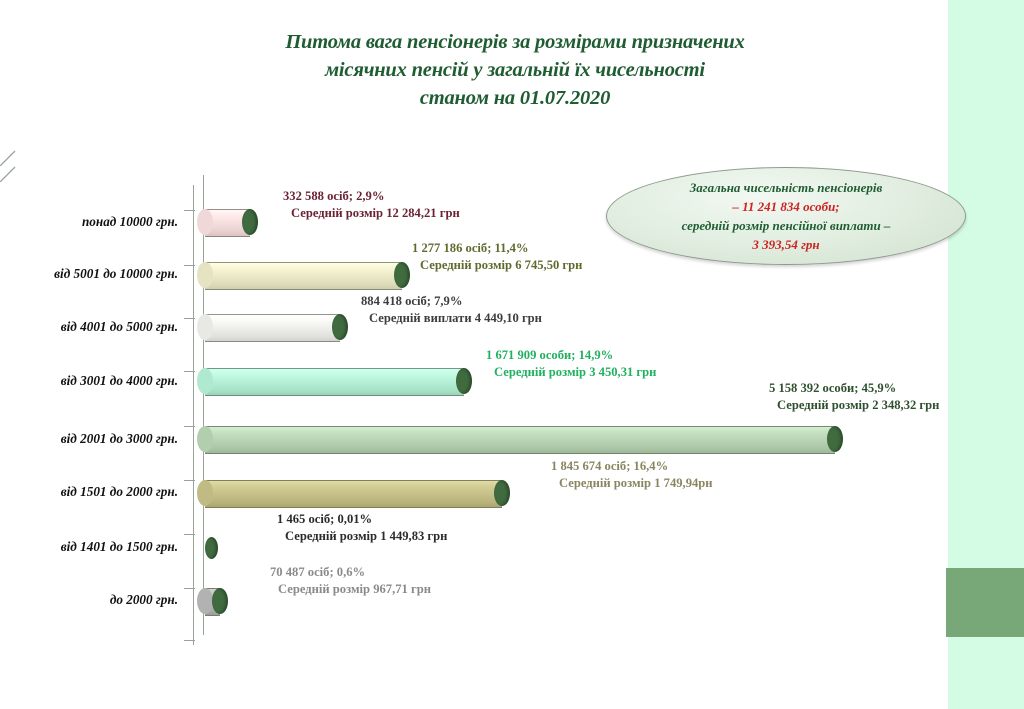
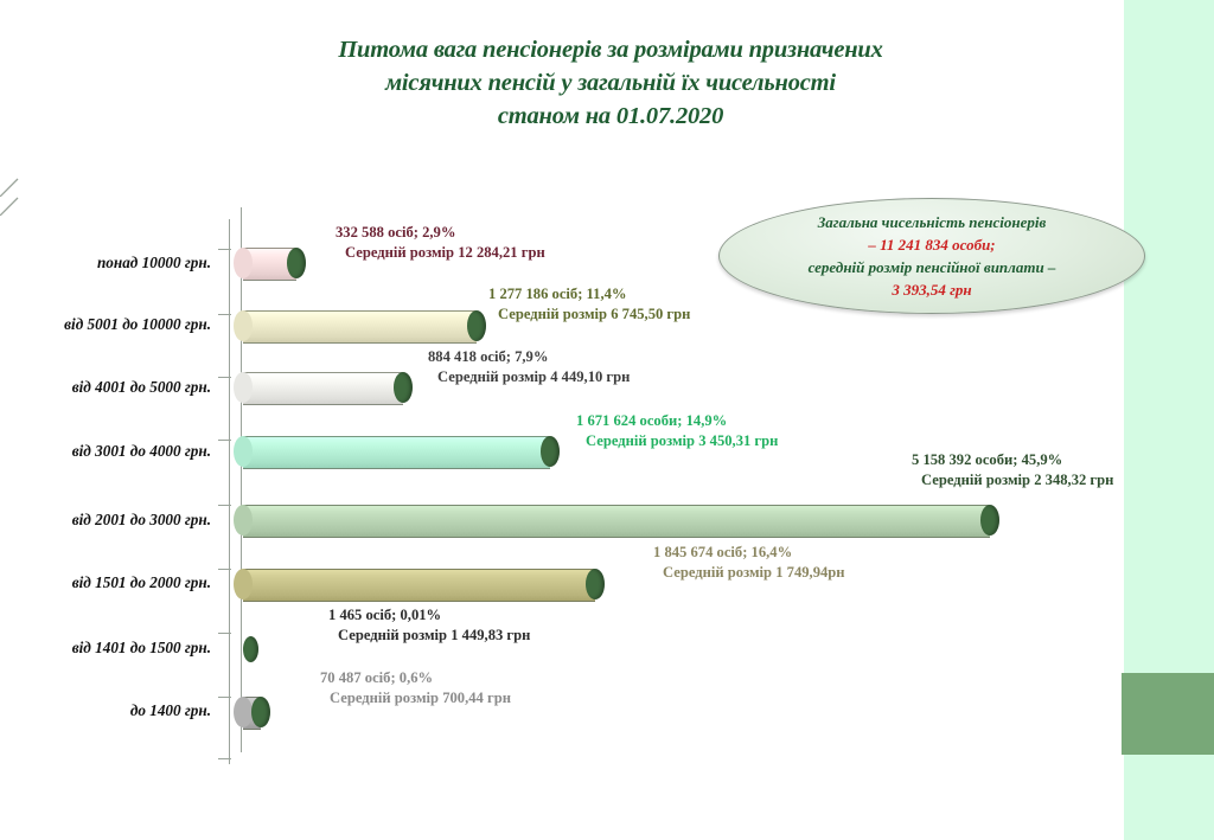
  Питома вага пенсіонерів за розмірами призначених
  місячних пенсій у загальній їх чисельності
  станом на 01.07.2020
  понад 10000 грн.
  від 5001 до 10000 грн.
  від 4001 до 5000 грн.
  від 3001 до 4000 грн.
  від 2001 до 3000 грн.
  від 1501 до 2000 грн.
  від 1401 до 1500 грн.
- до 2000 грн.
+ до 1400 грн.
  332 588 осіб; 2,9%
  Середній розмір 12 284,21 грн
  1 277 186 осіб; 11,4%
  Середній розмір 6 745,50 грн
  884 418 осіб; 7,9%
- Середній виплати 4 449,10 грн
+ Середній розмір 4 449,10 грн
- 1 671 909 особи; 14,9%
+ 1 671 624 особи; 14,9%
  Середній розмір 3 450,31 грн
  5 158 392 особи; 45,9%
  Середній розмір 2 348,32 грн
  1 845 674 осіб; 16,4%
  Середній розмір 1 749,94рн
  1 465 осіб; 0,01%
  Середній розмір 1 449,83 грн
  70 487 осіб; 0,6%
- Середній розмір 967,71 грн
+ Середній розмір 700,44 грн
  Загальна чисельність пенсіонерів
  – 11 241 834 особи;
  середній розмір пенсійної виплати –
  3 393,54 грн
